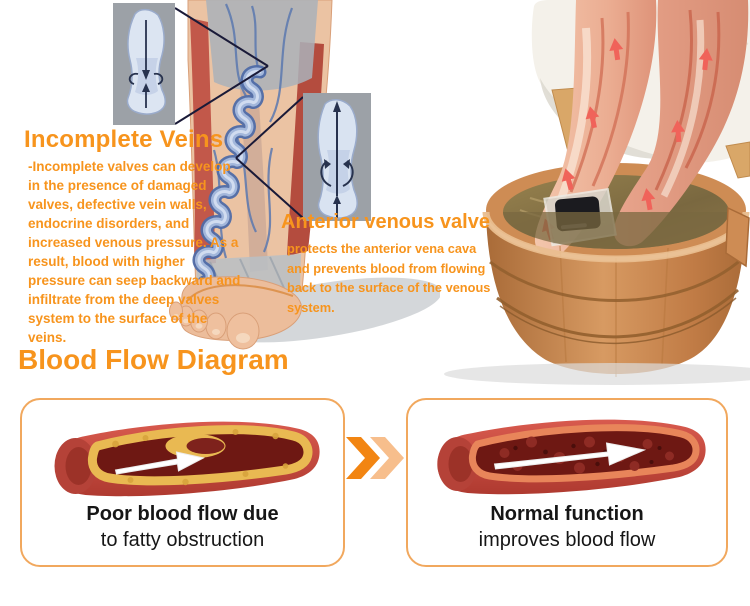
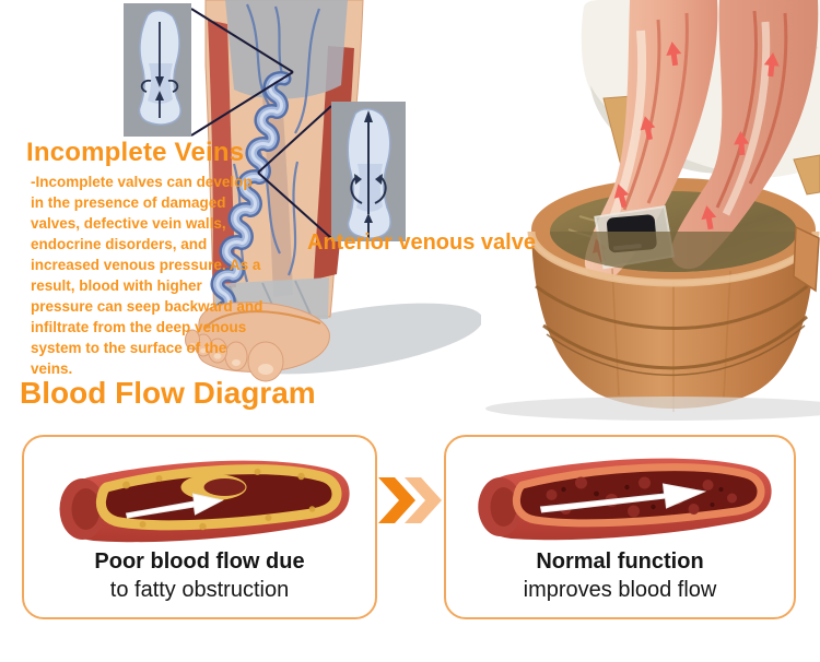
  Incomplete Veins
- -Incomplete valves can develop in the presence of damaged valves, defective vein walls, endocrine disorders, and increased venous pressure. As a result, blood with higher pressure can seep backward and infiltrate from the deep valves system to the surface of the veins.
+ -Incomplete valves can develop in the presence of damaged valves, defective vein walls, endocrine disorders, and increased venous pressure. As a result, blood with higher pressure can seep backward and infiltrate from the deep venous system to the surface of the veins.
  Anterior venous valve
- protects the anterior vena cava and prevents blood from flowing back to the surface of the venous system.
  Blood Flow Diagram
  Poor blood flow due
  to fatty obstruction
  Normal function
  improves blood flow
